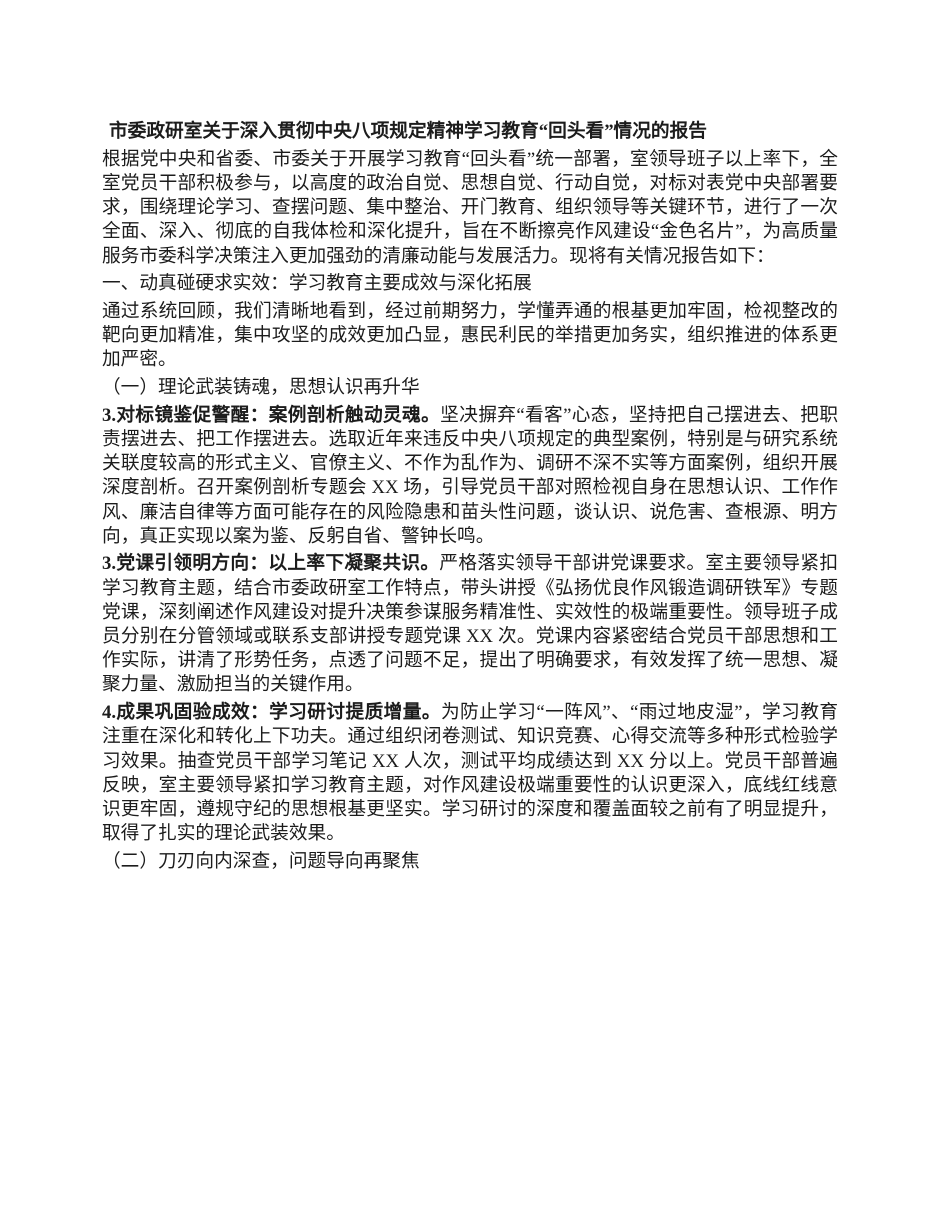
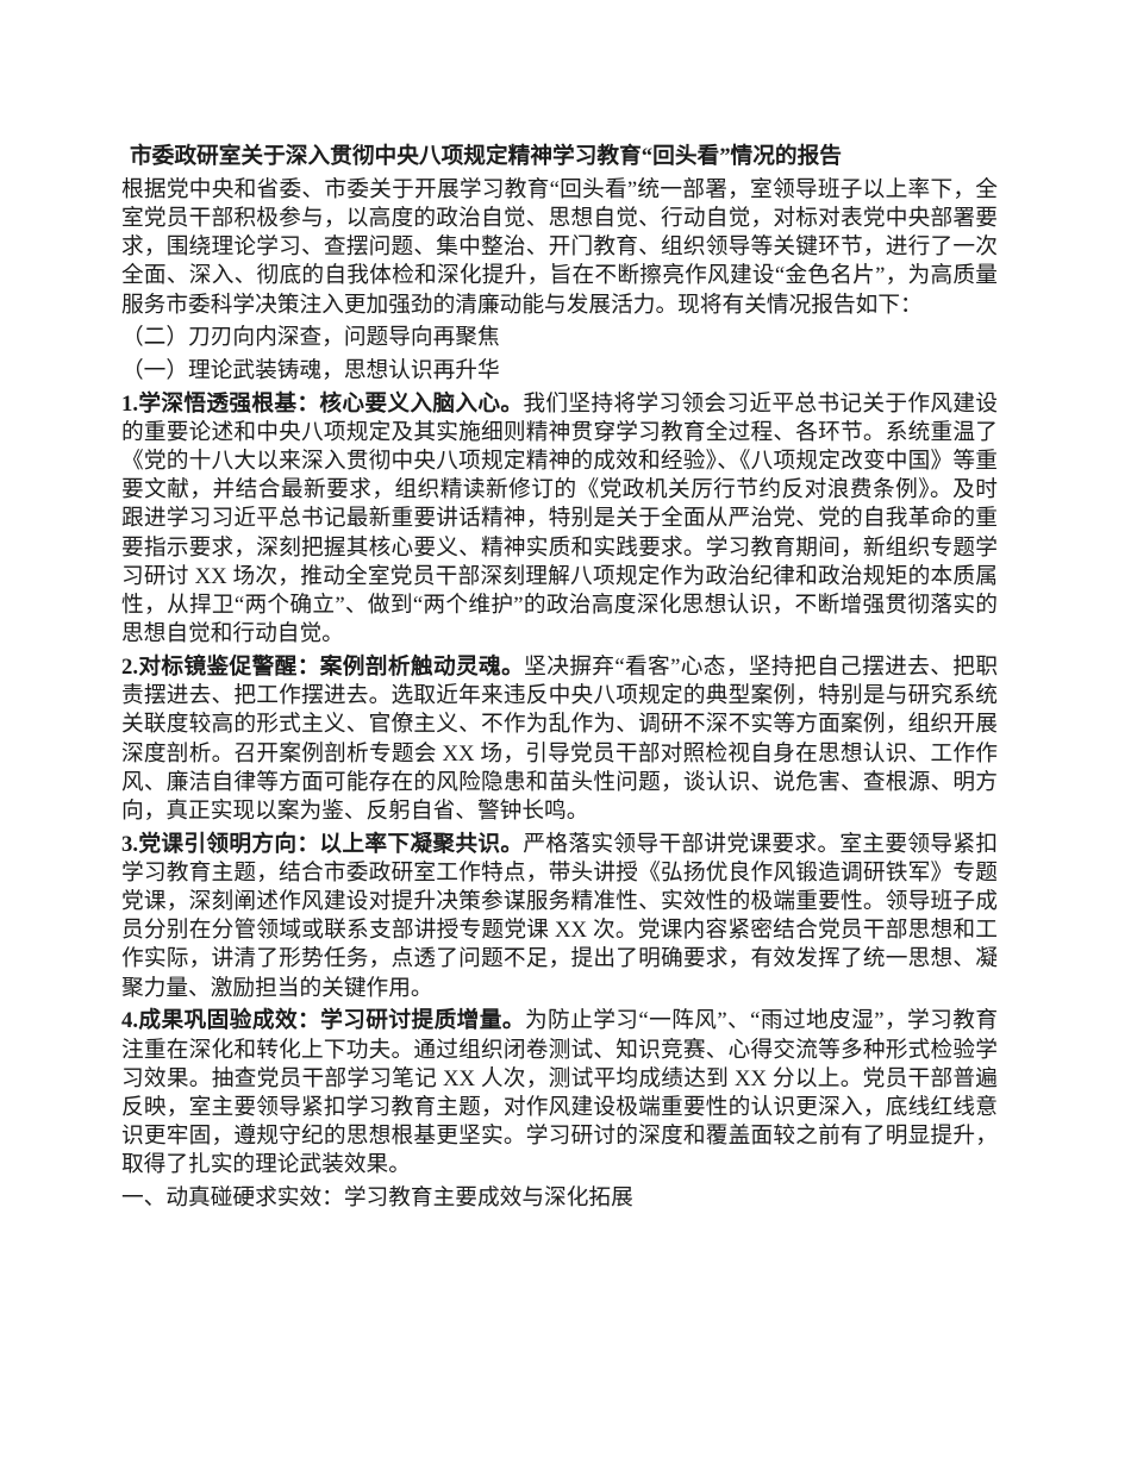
  市委政研室关于深入贯彻中央八项规定精神学习教育“回头看”情况的报告
  根据党中央和省委、市委关于开展学习教育“回头看”统一部署，室领导班子以上率下，全室党员干部积极参与，以高度的政治自觉、思想自觉、行动自觉，对标对表党中央部署要求，围绕理论学习、查摆问题、集中整治、开门教育、组织领导等关键环节，进行了一次全面、深入、彻底的自我体检和深化提升，旨在不断擦亮作风建设“金色名片”，为高质量服务市委科学决策注入更加强劲的清廉动能与发展活力。现将有关情况报告如下：
- 一、动真碰硬求实效：学习教育主要成效与深化拓展
+ （二）刀刃向内深查，问题导向再聚焦
- 通过系统回顾，我们清晰地看到，经过前期努力，学懂弄通的根基更加牢固，检视整改的靶向更加精准，集中攻坚的成效更加凸显，惠民利民的举措更加务实，组织推进的体系更加严密。
  （一）理论武装铸魂，思想认识再升华
+ 1.学深悟透强根基：核心要义入脑入心。我们坚持将学习领会习近平总书记关于作风建设的重要论述和中央八项规定及其实施细则精神贯穿学习教育全过程、各环节。系统重温了《党的十八大以来深入贯彻中央八项规定精神的成效和经验》、《八项规定改变中国》等重要文献，并结合最新要求，组织精读新修订的《党政机关厉行节约反对浪费条例》。及时跟进学习习近平总书记最新重要讲话精神，特别是关于全面从严治党、党的自我革命的重要指示要求，深刻把握其核心要义、精神实质和实践要求。学习教育期间，新组织专题学习研讨 XX 场次，推动全室党员干部深刻理解八项规定作为政治纪律和政治规矩的本质属性，从捍卫“两个确立”、做到“两个维护”的政治高度深化思想认识，不断增强贯彻落实的思想自觉和行动自觉。
- 3.对标镜鉴促警醒：案例剖析触动灵魂。坚决摒弃“看客”心态，坚持把自己摆进去、把职责摆进去、把工作摆进去。选取近年来违反中央八项规定的典型案例，特别是与研究系统关联度较高的形式主义、官僚主义、不作为乱作为、调研不深不实等方面案例，组织开展深度剖析。召开案例剖析专题会 XX 场，引导党员干部对照检视自身在思想认识、工作作风、廉洁自律等方面可能存在的风险隐患和苗头性问题，谈认识、说危害、查根源、明方向，真正实现以案为鉴、反躬自省、警钟长鸣。
+ 2.对标镜鉴促警醒：案例剖析触动灵魂。坚决摒弃“看客”心态，坚持把自己摆进去、把职责摆进去、把工作摆进去。选取近年来违反中央八项规定的典型案例，特别是与研究系统关联度较高的形式主义、官僚主义、不作为乱作为、调研不深不实等方面案例，组织开展深度剖析。召开案例剖析专题会 XX 场，引导党员干部对照检视自身在思想认识、工作作风、廉洁自律等方面可能存在的风险隐患和苗头性问题，谈认识、说危害、查根源、明方向，真正实现以案为鉴、反躬自省、警钟长鸣。
  3.党课引领明方向：以上率下凝聚共识。严格落实领导干部讲党课要求。室主要领导紧扣学习教育主题，结合市委政研室工作特点，带头讲授《弘扬优良作风锻造调研铁军》专题党课，深刻阐述作风建设对提升决策参谋服务精准性、实效性的极端重要性。领导班子成员分别在分管领域或联系支部讲授专题党课 XX 次。党课内容紧密结合党员干部思想和工作实际，讲清了形势任务，点透了问题不足，提出了明确要求，有效发挥了统一思想、凝聚力量、激励担当的关键作用。
  4.成果巩固验成效：学习研讨提质增量。为防止学习“一阵风”、“雨过地皮湿”，学习教育注重在深化和转化上下功夫。通过组织闭卷测试、知识竞赛、心得交流等多种形式检验学习效果。抽查党员干部学习笔记 XX 人次，测试平均成绩达到 XX 分以上。党员干部普遍反映，室主要领导紧扣学习教育主题，对作风建设极端重要性的认识更深入，底线红线意识更牢固，遵规守纪的思想根基更坚实。学习研讨的深度和覆盖面较之前有了明显提升，取得了扎实的理论武装效果。
- （二）刀刃向内深查，问题导向再聚焦
+ 一、动真碰硬求实效：学习教育主要成效与深化拓展
